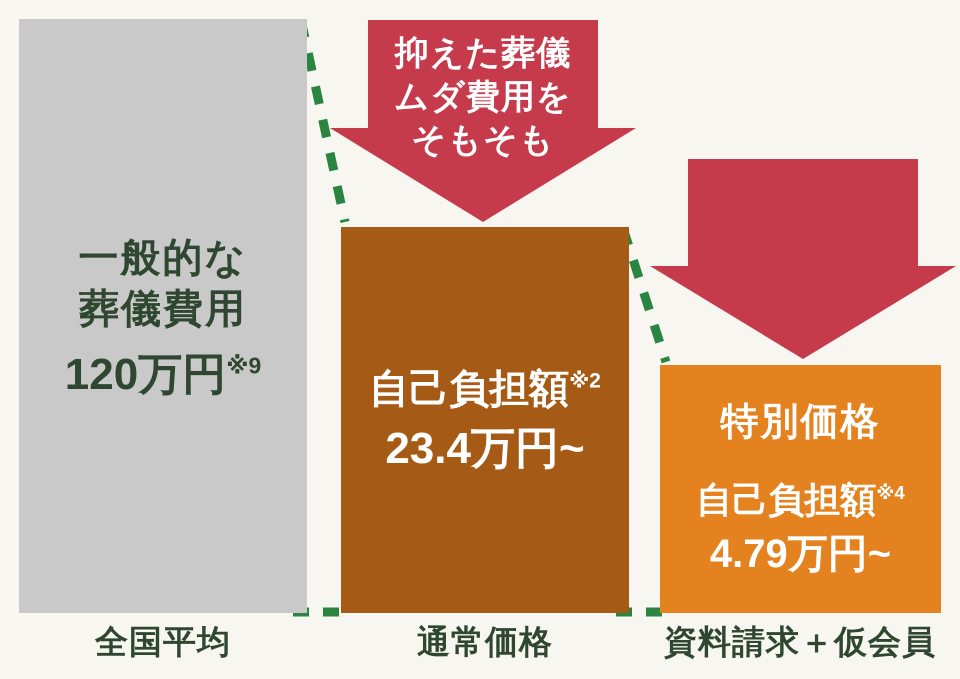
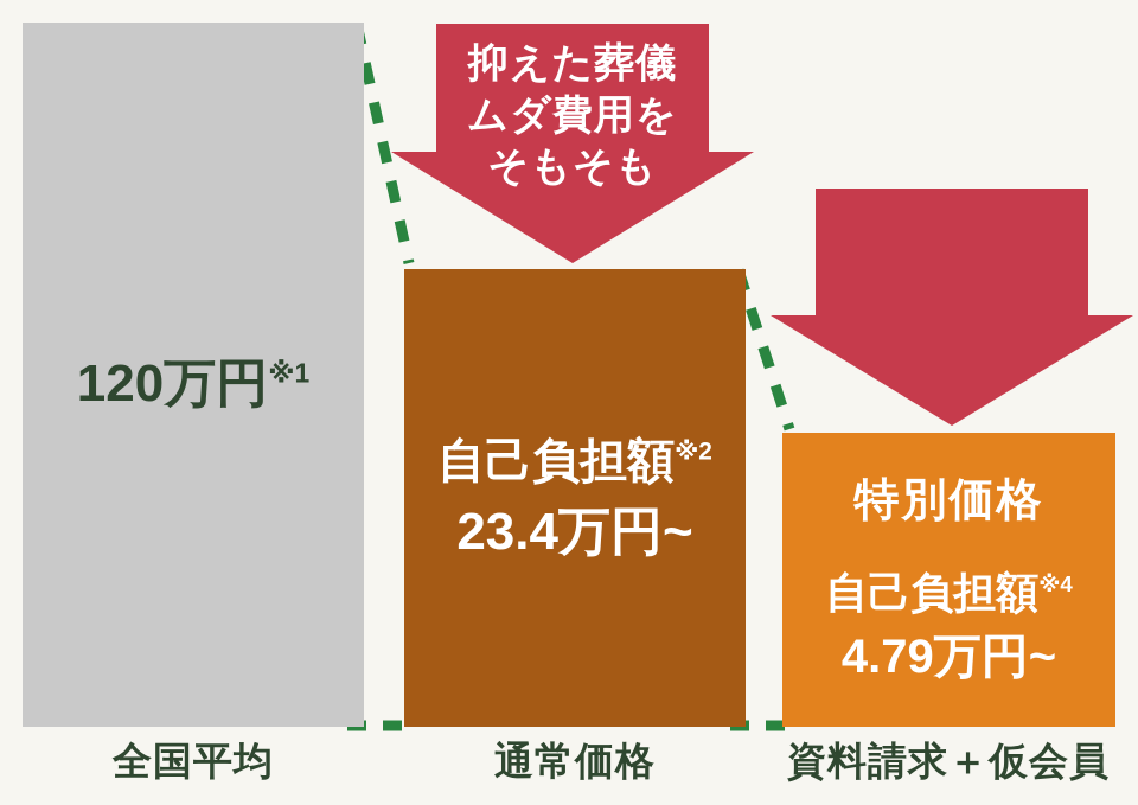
- 一般的な
- 葬儀費用
- 120万円※9
+ 120万円※1
  自己負担額※2
  23.4万円~
  特別価格
  自己負担額※4
  4.79万円~
  抑えた葬儀
  ムダ費用を
  そもそも
  全国平均
  通常価格
  資料請求＋仮会員
